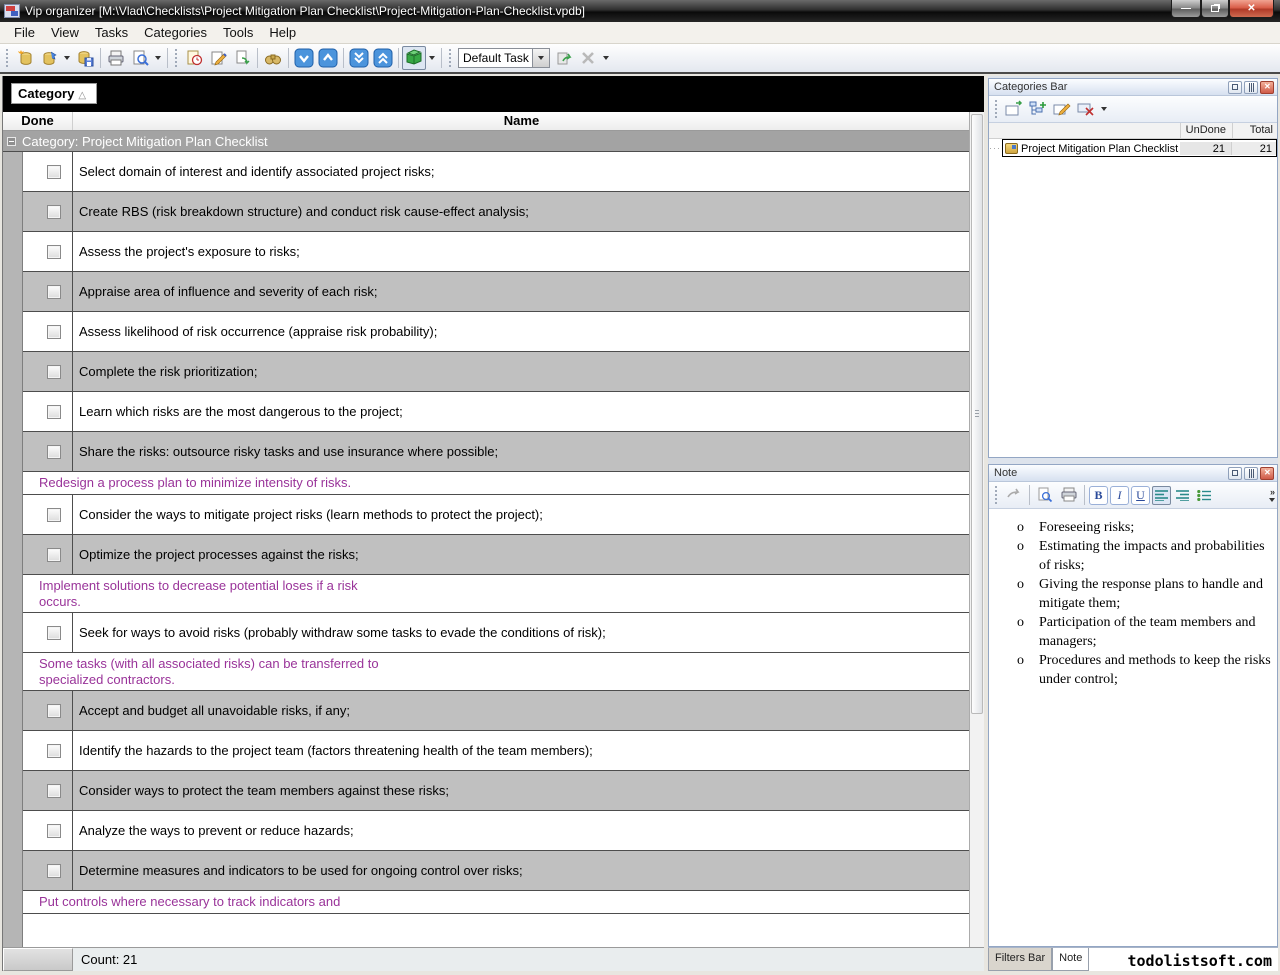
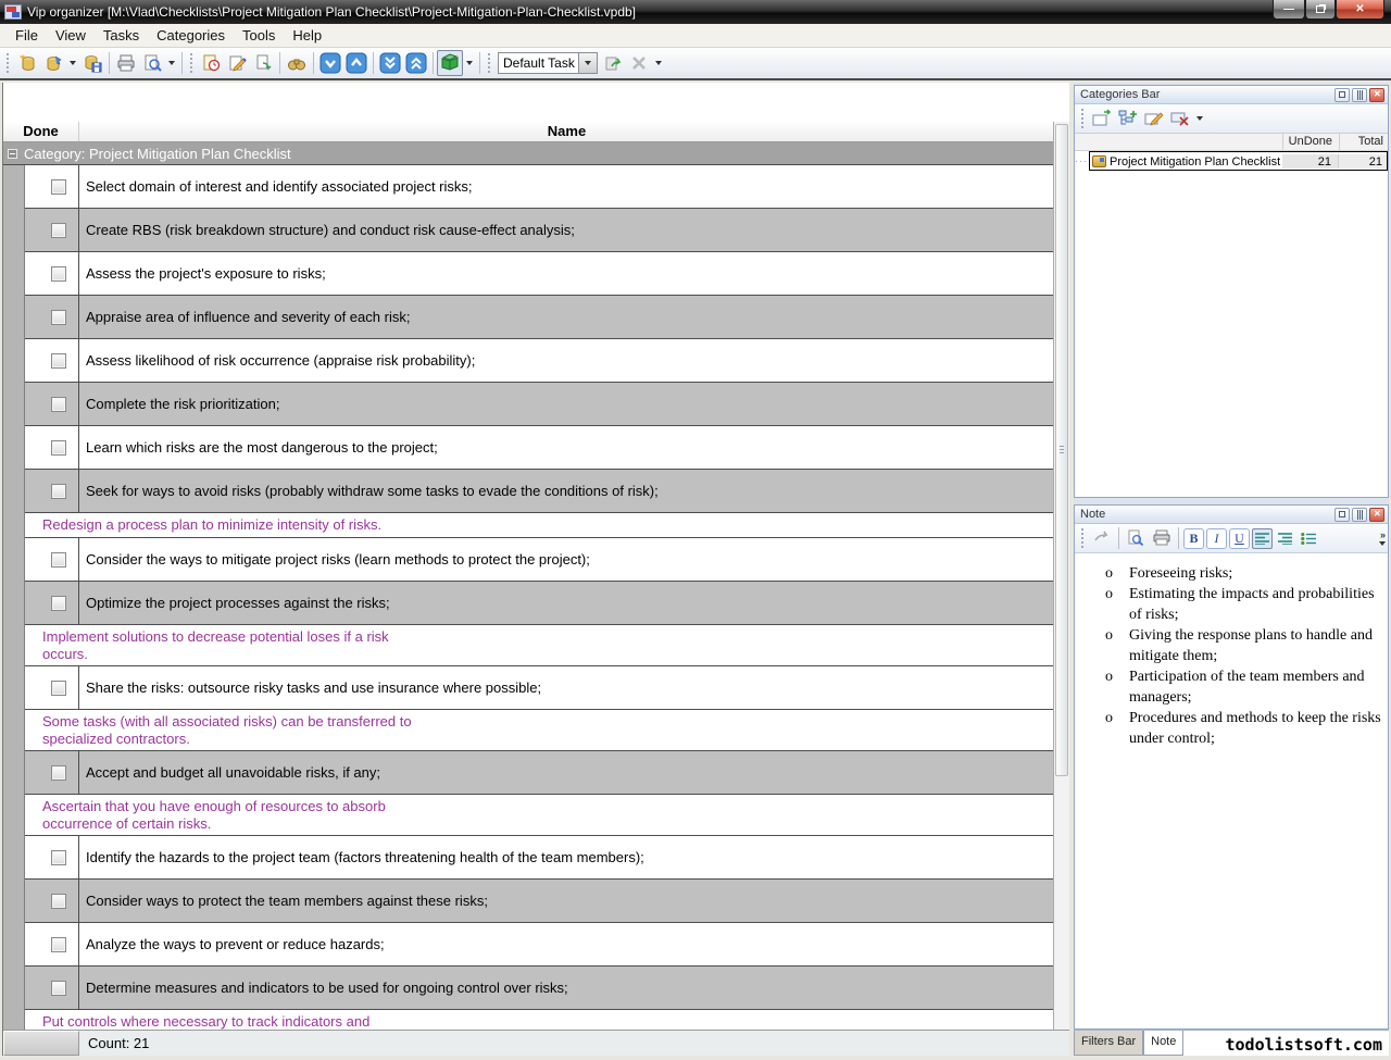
  Vip organizer [M:\Vlad\Checklists\Project Mitigation Plan Checklist\Project-Mitigation-Plan-Checklist.vpdb]
  —
  ✕
  File
  View
  Tasks
  Categories
  Tools
  Help
  Default Task
- Category △
  Done
  Name
  Category: Project Mitigation Plan Checklist
  Select domain of interest and identify associated project risks;
  Create RBS (risk breakdown structure) and conduct risk cause-effect analysis;
  Assess the project's exposure to risks;
  Appraise area of influence and severity of each risk;
  Assess likelihood of risk occurrence (appraise risk probability);
  Complete the risk prioritization;
  Learn which risks are the most dangerous to the project;
- Share the risks: outsource risky tasks and use insurance where possible;
+ Seek for ways to avoid risks (probably withdraw some tasks to evade the conditions of risk);
  Redesign a process plan to minimize intensity of risks.
  Consider the ways to mitigate project risks (learn methods to protect the project);
  Optimize the project processes against the risks;
  Implement solutions to decrease potential loses if a risk
  occurs.
- Seek for ways to avoid risks (probably withdraw some tasks to evade the conditions of risk);
+ Share the risks: outsource risky tasks and use insurance where possible;
  Some tasks (with all associated risks) can be transferred to
  specialized contractors.
  Accept and budget all unavoidable risks, if any;
+ Ascertain that you have enough of resources to absorb
+ occurrence of certain risks.
  Identify the hazards to the project team (factors threatening health of the team members);
  Consider ways to protect the team members against these risks;
  Analyze the ways to prevent or reduce hazards;
  Determine measures and indicators to be used for ongoing control over risks;
  Put controls where necessary to track indicators and
  Count: 21
  Categories Bar
  UnDone
  Total
  ···
  Project Mitigation Plan Checklist
  21
  21
  Note
  B
  I
  U
  »
  o
  Foreseeing risks;
  o
  Estimating the impacts and probabilities of risks;
  o
  Giving the response plans to handle and mitigate them;
  o
  Participation of the team members and managers;
  o
  Procedures and methods to keep the risks under control;
  Filters Bar
  Note
  todolistsoft.com
